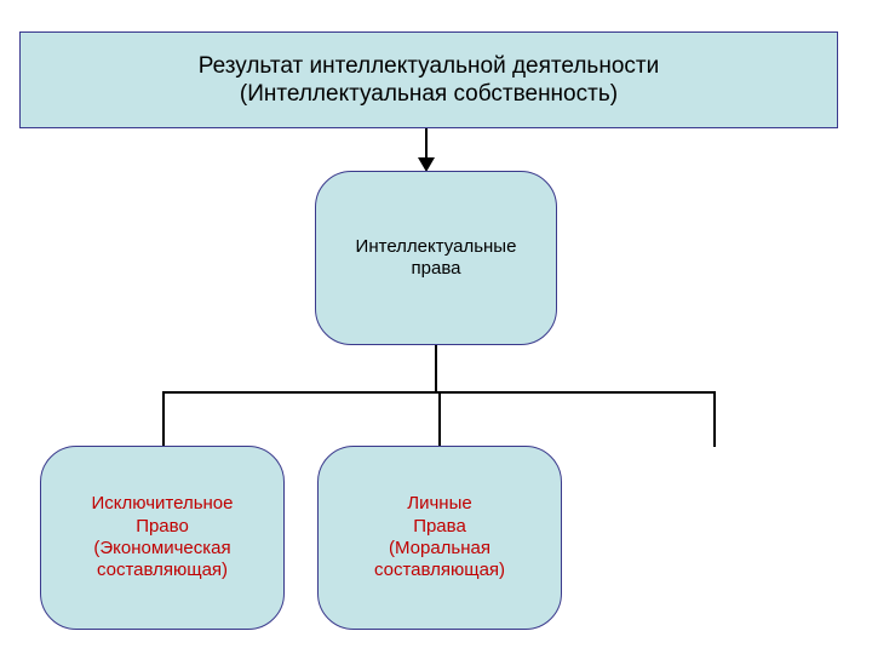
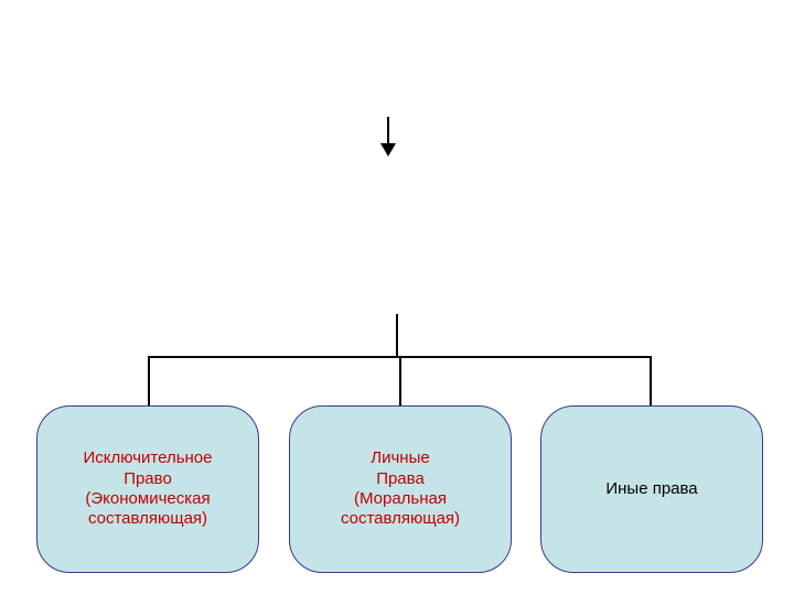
- Результат интеллектуальной деятельности
- (Интеллектуальная собственность)
- Интеллектуальные
- права
  Исключительное
  Право
  (Экономическая
  составляющая)
  Личные
  Права
  (Моральная
  составляющая)
+ Иные права
